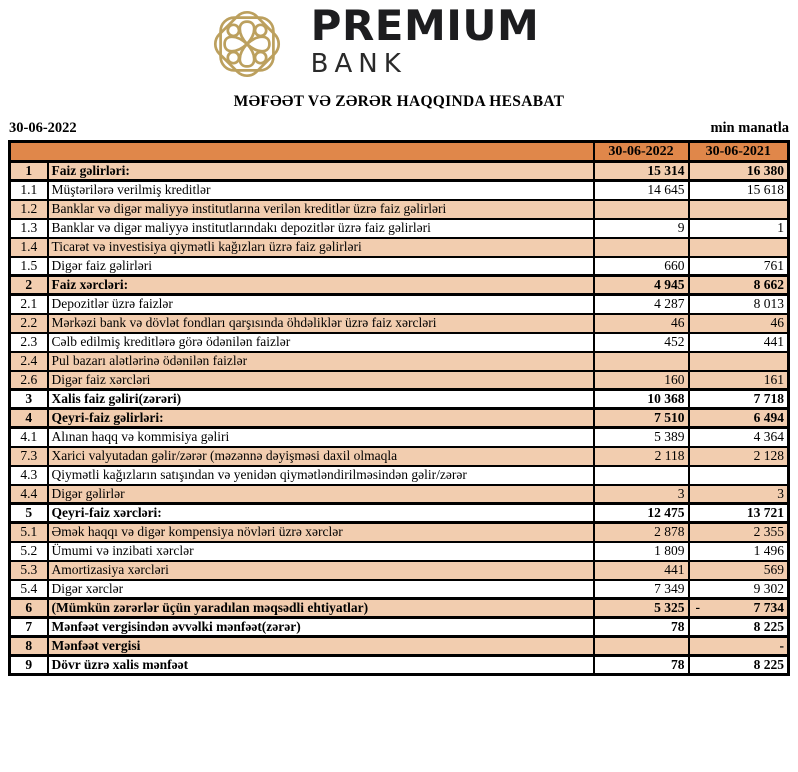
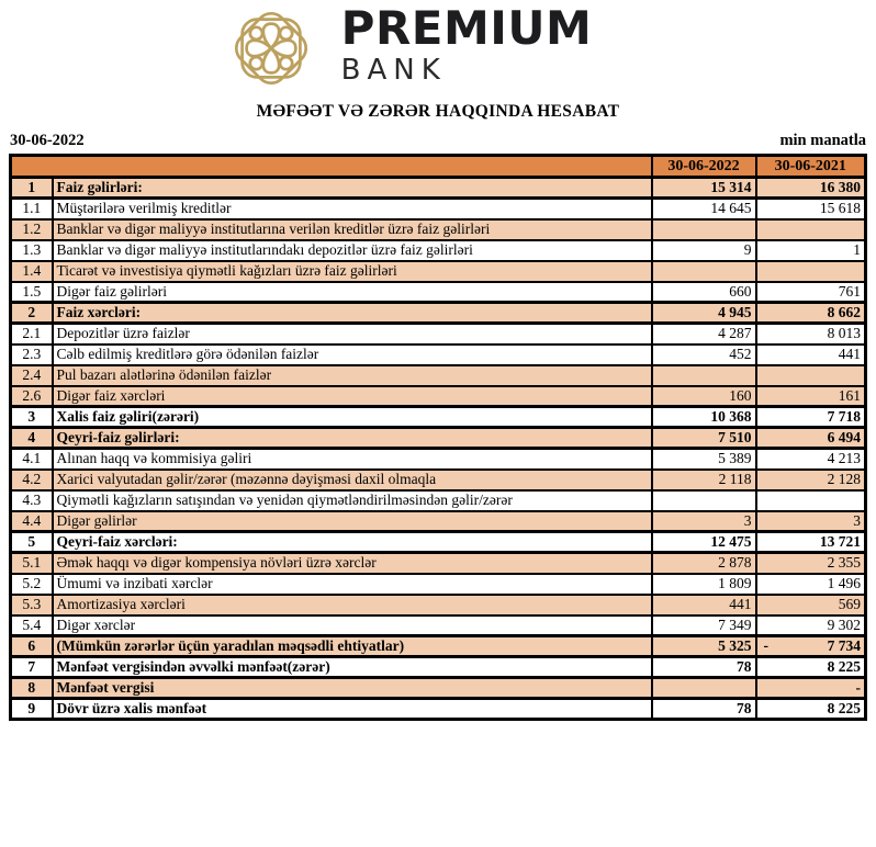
  PREMIUM
  BANK
  MƏFƏƏT VƏ ZƏRƏR HAQQINDA HESABAT
  30-06-2022
  min manatla
  	30-06-2022	30-06-2021
  1	Faiz gəlirləri:	15 314	16 380
  1.1	Müştərilərə verilmiş kreditlər	14 645	15 618
  1.2	Banklar və digər maliyyə institutlarına verilən kreditlər üzrə faiz gəlirləri
  1.3	Banklar və digər maliyyə institutlarındakı depozitlər üzrə faiz gəlirləri	9	1
  1.4	Ticarət və investisiya qiymətli kağızları üzrə faiz gəlirləri
  1.5	Digər faiz gəlirləri	660	761
  2	Faiz xərcləri:	4 945	8 662
  2.1	Depozitlər üzrə faizlər	4 287	8 013
- 2.2	Mərkəzi bank və dövlət fondları qarşısında öhdəliklər üzrə faiz xərcləri	46	46
  2.3	Cəlb edilmiş kreditlərə görə ödənilən faizlər	452	441
  2.4	Pul bazarı alətlərinə ödənilən faizlər
  2.6	Digər faiz xərcləri	160	161
  3	Xalis faiz gəliri(zərəri)	10 368	7 718
  4	Qeyri-faiz gəlirləri:	7 510	6 494
- 4.1	Alınan haqq və kommisiya gəliri	5 389	4 364
+ 4.1	Alınan haqq və kommisiya gəliri	5 389	4 213
- 7.3	Xarici valyutadan gəlir/zərər (məzənnə dəyişməsi daxil olmaqla	2 118	2 128
+ 4.2	Xarici valyutadan gəlir/zərər (məzənnə dəyişməsi daxil olmaqla	2 118	2 128
  4.3	Qiymətli kağızların satışından və yenidən qiymətləndirilməsindən gəlir/zərər
  4.4	Digər gəlirlər	3	3
  5	Qeyri-faiz xərcləri:	12 475	13 721
  5.1	Əmək haqqı və digər kompensiya növləri üzrə xərclər	2 878	2 355
  5.2	Ümumi və inzibati xərclər	1 809	1 496
  5.3	Amortizasiya xərcləri	441	569
  5.4	Digər xərclər	7 349	9 302
  6	(Mümkün zərərlər üçün yaradılan məqsədli ehtiyatlar)	5 325	- 7 734
  7	Mənfəət vergisindən əvvəlki mənfəət(zərər)	78	8 225
  8	Mənfəət vergisi		-
  9	Dövr üzrə xalis mənfəət	78	8 225
